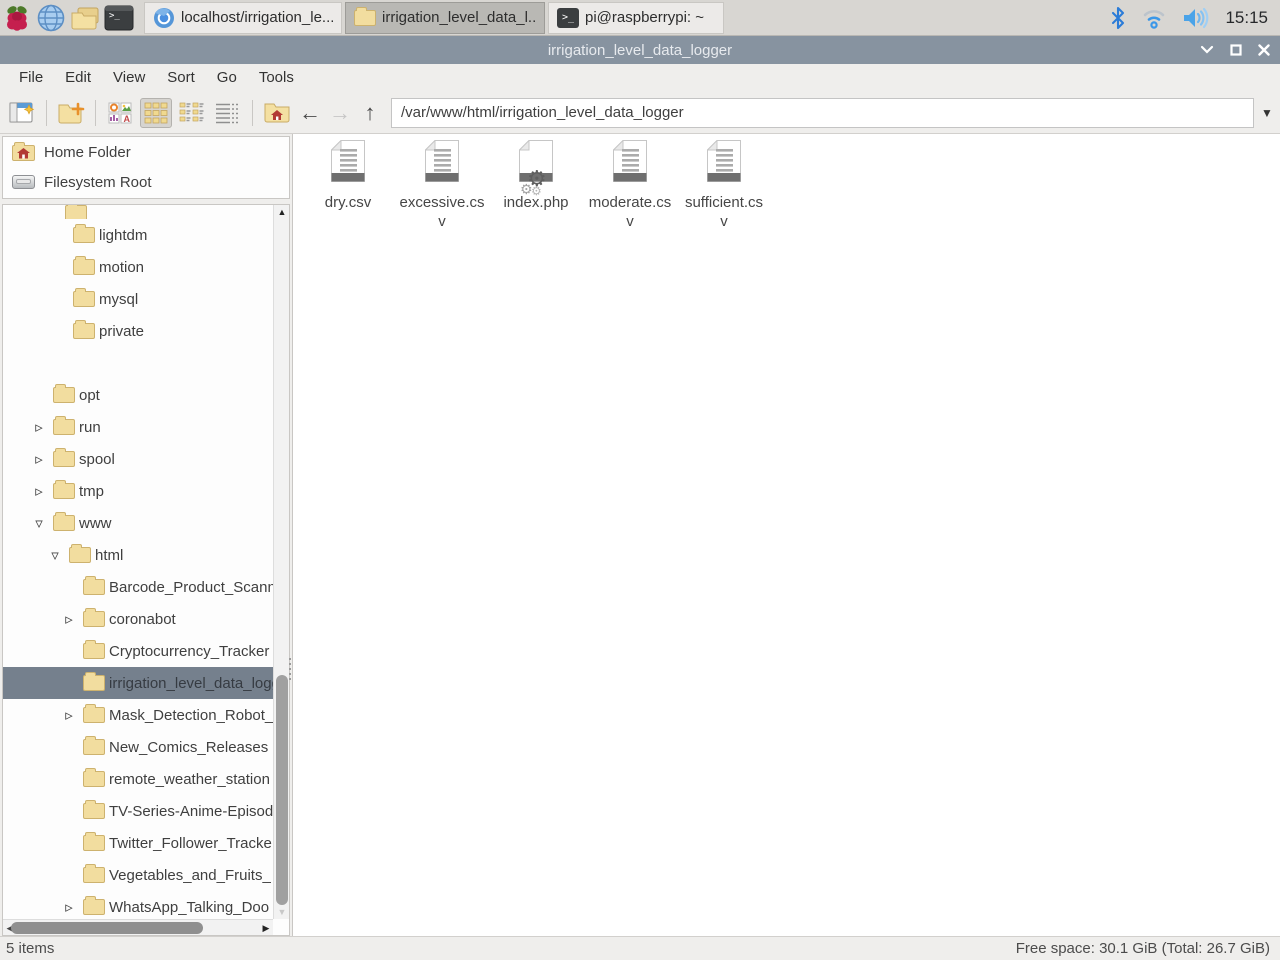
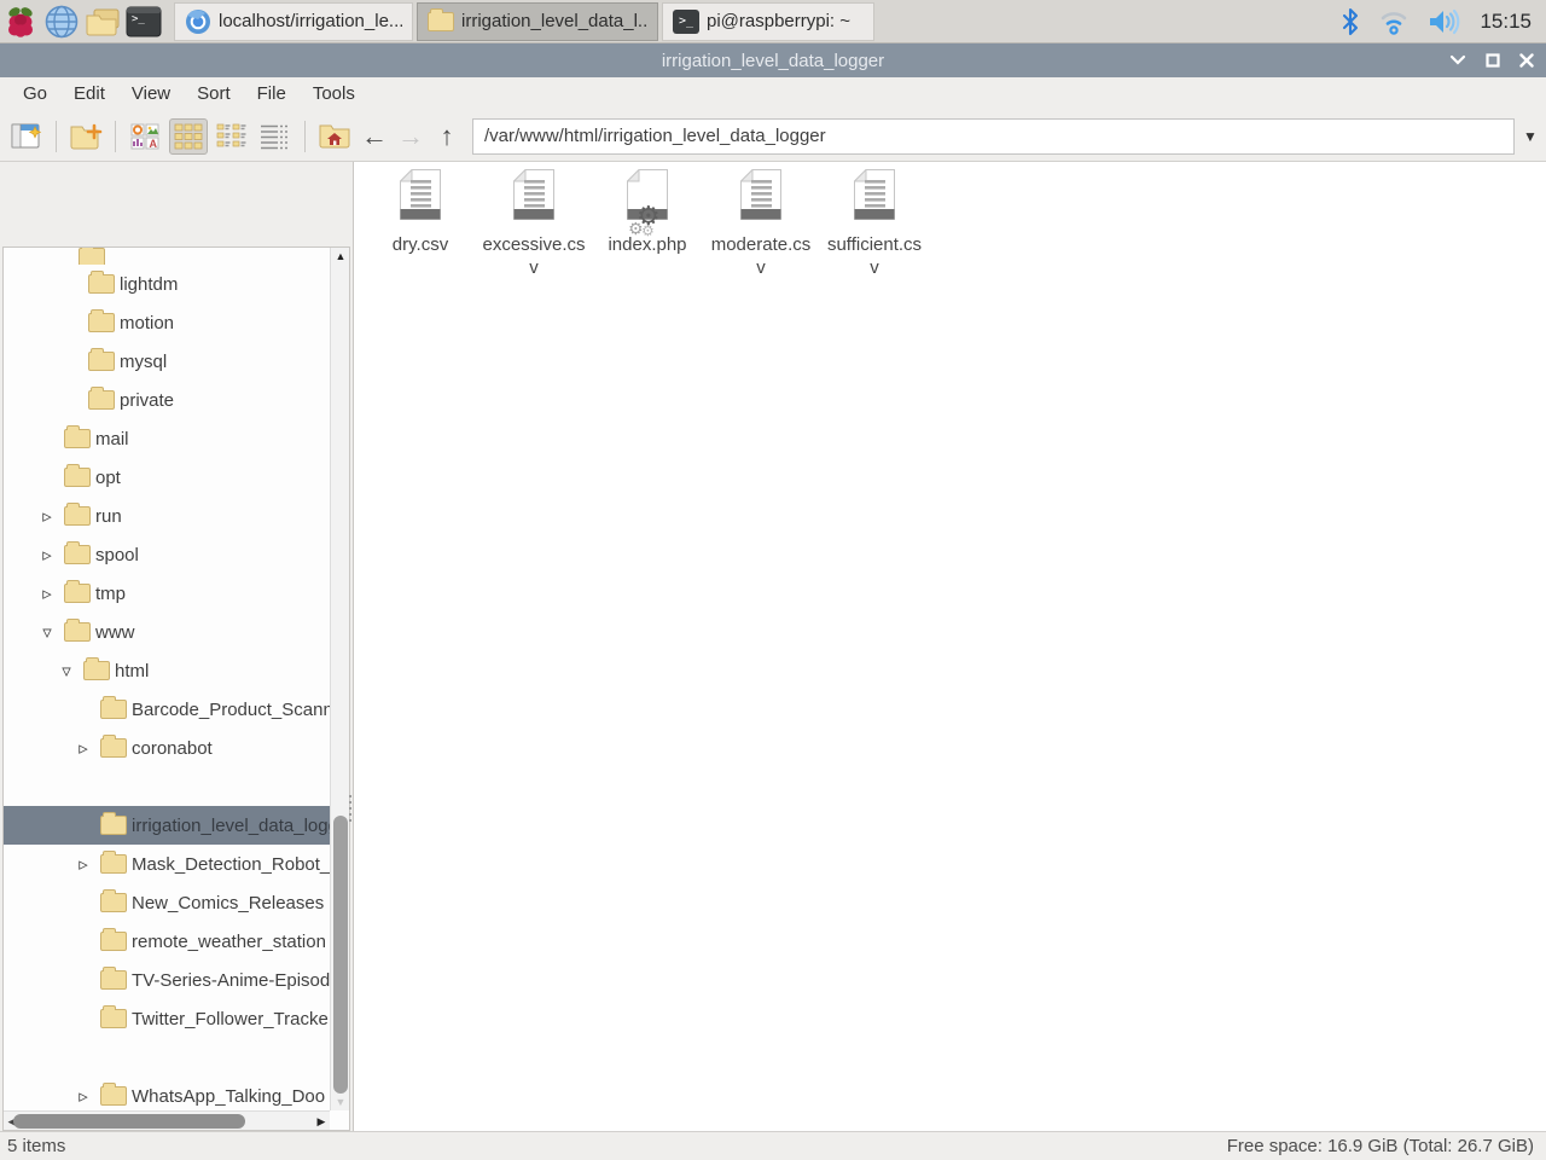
  >_
  localhost/irrigation_le...
  irrigation_level_data_l..
  >_
  pi@raspberrypi: ~
  15:15
  irrigation_level_data_logger
- File
+ Go
  Edit
  View
  Sort
- Go
+ File
  Tools
  A
  ←
  →
  ↑
  /var/www/html/irrigation_level_data_logger
  ▼
- Home Folder
- Filesystem Root
  ▲
  ▼
  ◀
  ▶
  lightdm
  motion
  mysql
  private
+ mail
  opt
  ▹
  run
  ▹
  spool
  ▹
  tmp
  ▿
  www
  ▿
  html
  Barcode_Product_Scann
  ▹
  coronabot
- Cryptocurrency_Tracker
  irrigation_level_data_log
  ▹
  Mask_Detection_Robot_
  New_Comics_Releases
  remote_weather_station
  TV-Series-Anime-Episod
  Twitter_Follower_Tracke
- Vegetables_and_Fruits_
  ▹
  WhatsApp_Talking_Doo
  dry.csv
  excessive.cs
  v
  ⚙
  ⚙
  ⚙
  index.php
  moderate.cs
  v
  sufficient.cs
  v
  5 items
- Free space: 30.1 GiB (Total: 26.7 GiB)
+ Free space: 16.9 GiB (Total: 26.7 GiB)
